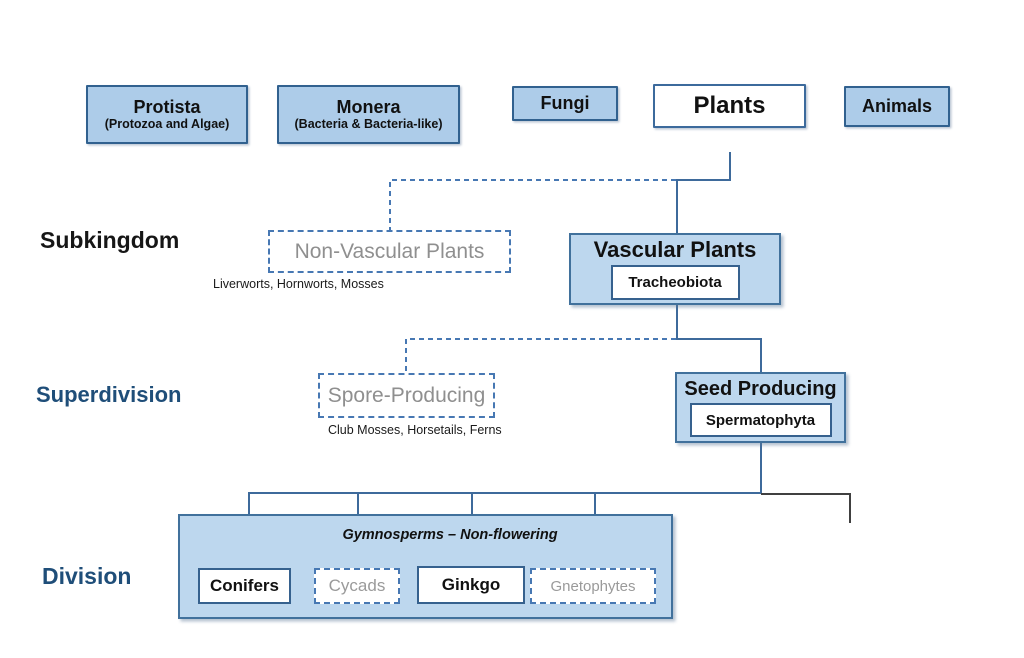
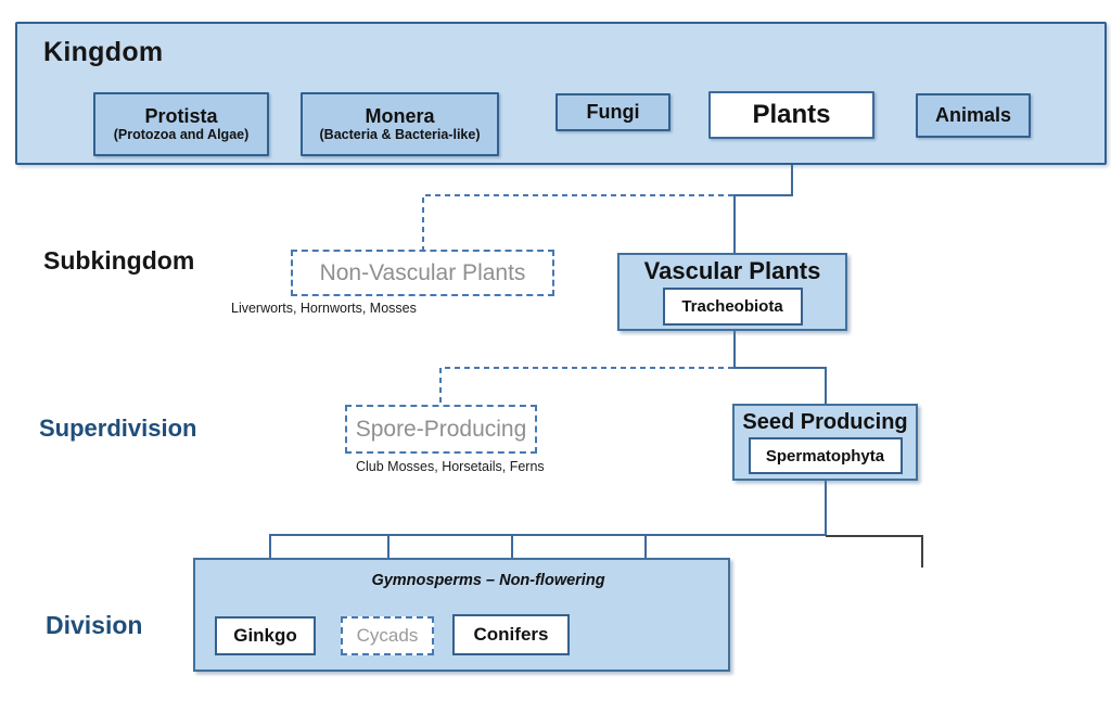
+ Kingdom
  Protista
  (Protozoa and Algae)
  Monera
  (Bacteria & Bacteria-like)
  Fungi
  Plants
  Animals
  Subkingdom
  Non-Vascular Plants
  Liverworts, Hornworts, Mosses
  Vascular Plants
  Tracheobiota
  Superdivision
  Spore-Producing
  Club Mosses, Horsetails, Ferns
  Seed Producing
  Spermatophyta
  Division
  Gymnosperms – Non-flowering
- Conifers
+ Ginkgo
  Cycads
- Ginkgo
+ Conifers
- Gnetophytes
